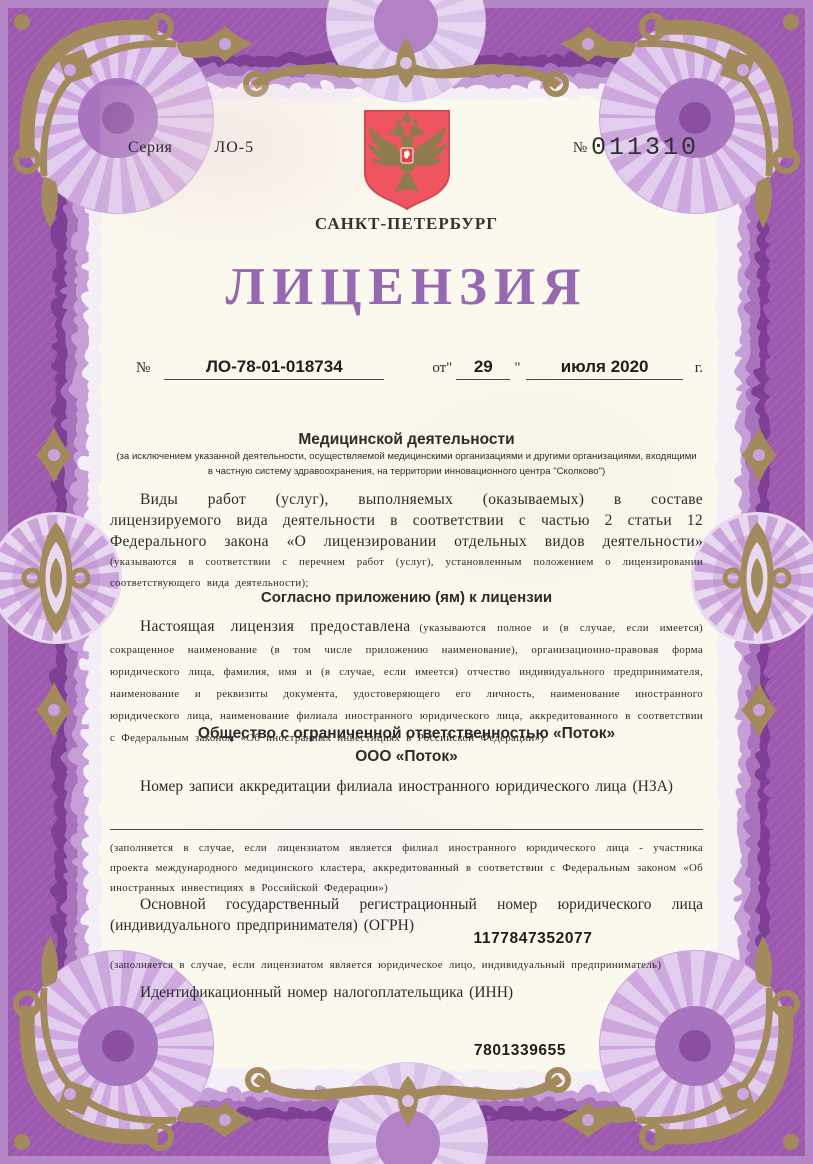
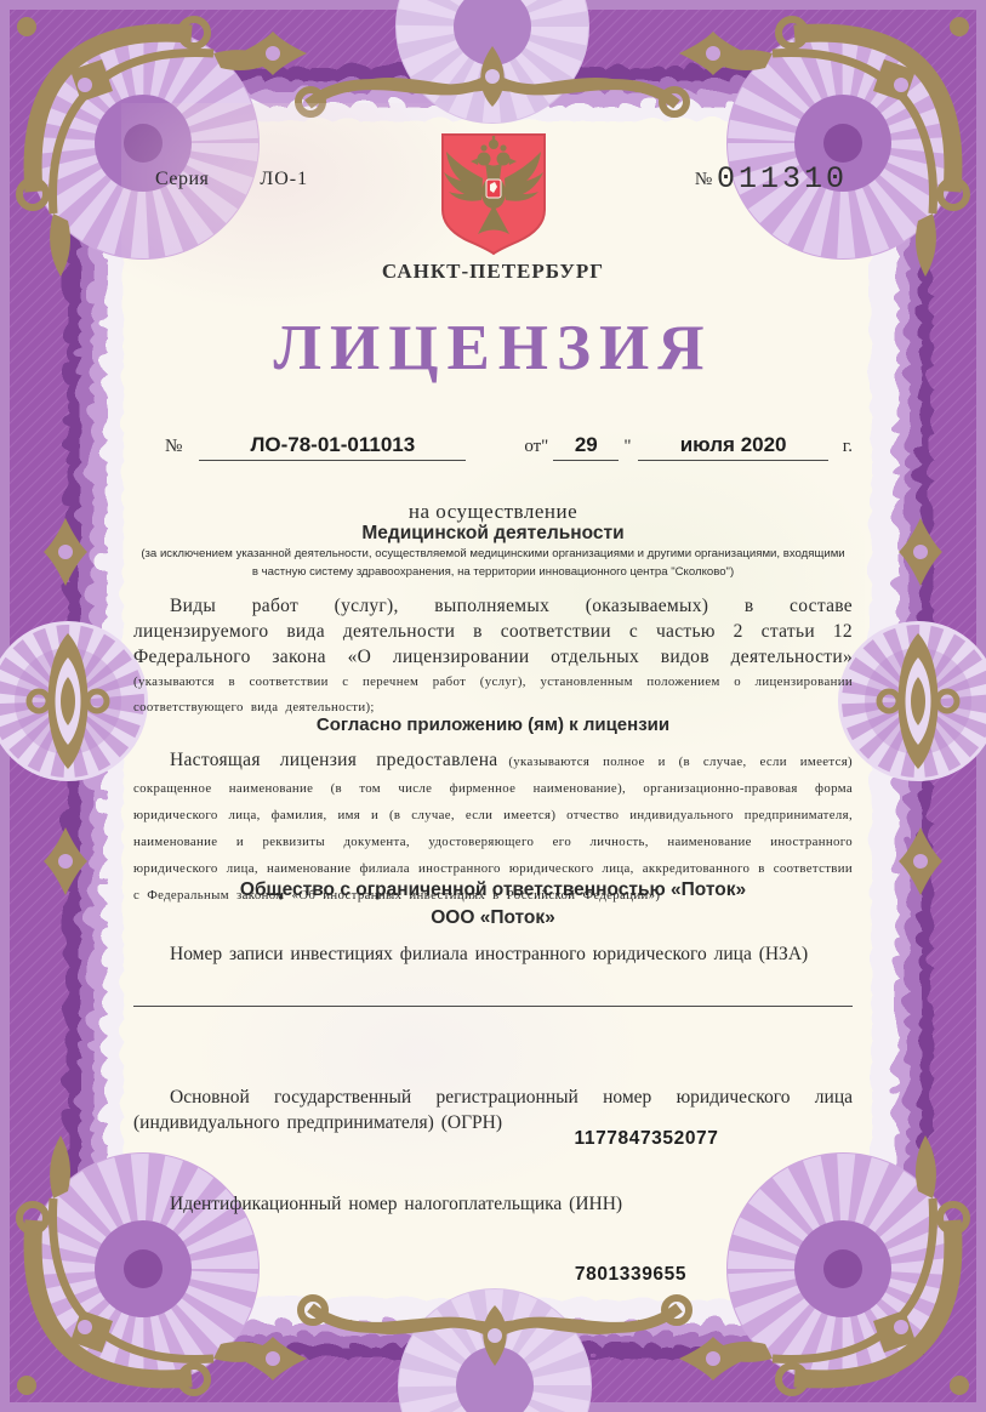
  Серия
- ЛО-5
+ ЛО-1
  № 011310
  САНКТ-ПЕТЕРБУРГ
  ЛИЦЕНЗИЯ
  №
- ЛО-78-01-018734
+ ЛО-78-01-011013
  от
  "
  29
  "
  июля 2020
  г.
+ на осуществление
  Медицинской деятельности
  (за исключением указанной деятельности, осуществляемой медицинскими организациями и другими организациями, входящими
  в частную систему здравоохранения, на территории инновационного центра "Сколково")
  Виды работ (услуг), выполняемых (оказываемых) в составе лицензируемого вида деятельности в соответствии с частью 2 статьи 12 Федерального закона «О лицензировании отдельных видов деятельности» (указываются в соответствии с перечнем работ (услуг), установленным положением о лицензировании соответствующего вида деятельности);
  Согласно приложению (ям) к лицензии
- Настоящая лицензия предоставлена (указываются полное и (в случае, если имеется) сокращенное наименование (в том числе приложению наименование), организационно-правовая форма юридического лица, фамилия, имя и (в случае, если имеется) отчество индивидуального предпринимателя, наименование и реквизиты документа, удостоверяющего его личность, наименование иностранного юридического лица, наименование филиала иностранного юридического лица, аккредитованного в соответствии с Федеральным законом «Об иностранных инвестициях в Российской Федерации»)
+ Настоящая лицензия предоставлена (указываются полное и (в случае, если имеется) сокращенное наименование (в том числе фирменное наименование), организационно-правовая форма юридического лица, фамилия, имя и (в случае, если имеется) отчество индивидуального предпринимателя, наименование и реквизиты документа, удостоверяющего его личность, наименование иностранного юридического лица, наименование филиала иностранного юридического лица, аккредитованного в соответствии с Федеральным законом «Об иностранных инвестициях в Российской Федерации»)
  Общество с ограниченной ответственностью «Поток»
  ООО «Поток»
- Номер записи аккредитации филиала иностранного юридического лица (НЗА)
+ Номер записи инвестициях филиала иностранного юридического лица (НЗА)
- (заполняется в случае, если лицензиатом является филиал иностранного юридического лица - участника проекта международного медицинского кластера, аккредитованный в соответствии с Федеральным законом «Об иностранных инвестициях в Российской Федерации»)
  Основной государственный регистрационный номер юридического лица (индивидуального предпринимателя) (ОГРН)
  1177847352077
- (заполняется в случае, если лицензиатом является юридическое лицо, индивидуальный предприниматель)
  Идентификационный номер налогоплательщика (ИНН)
  7801339655
